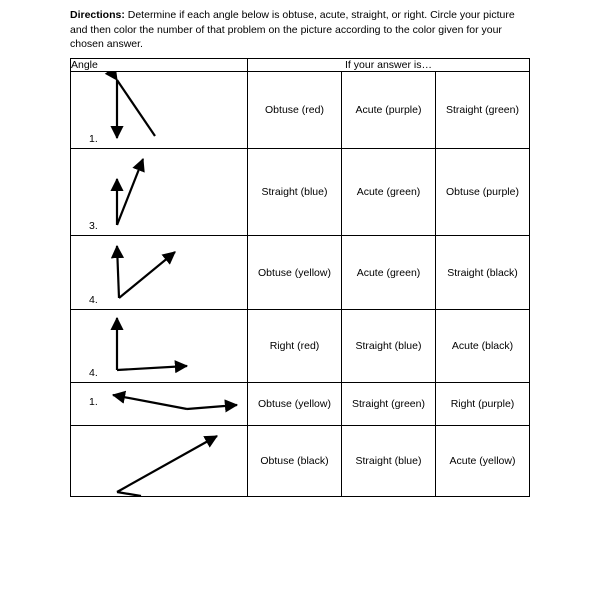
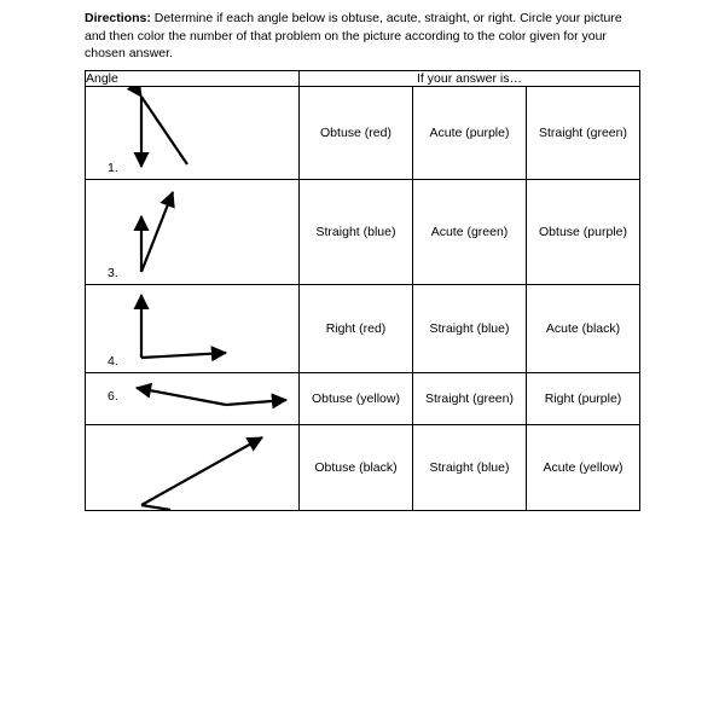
  Directions: Determine if each angle below is obtuse, acute, straight, or right. Circle your picture and then color the number of that problem on the picture according to the color given for your chosen answer.
  Angle	If your answer is…
  1.	Obtuse (red)	Acute (purple)	Straight (green)
  3.	Straight (blue)	Acute (green)	Obtuse (purple)
- 4.	Obtuse (yellow)	Acute (green)	Straight (black)
  4.	Right (red)	Straight (blue)	Acute (black)
- 1.	Obtuse (yellow)	Straight (green)	Right (purple)
+ 6.	Obtuse (yellow)	Straight (green)	Right (purple)
  	Obtuse (black)	Straight (blue)	Acute (yellow)
